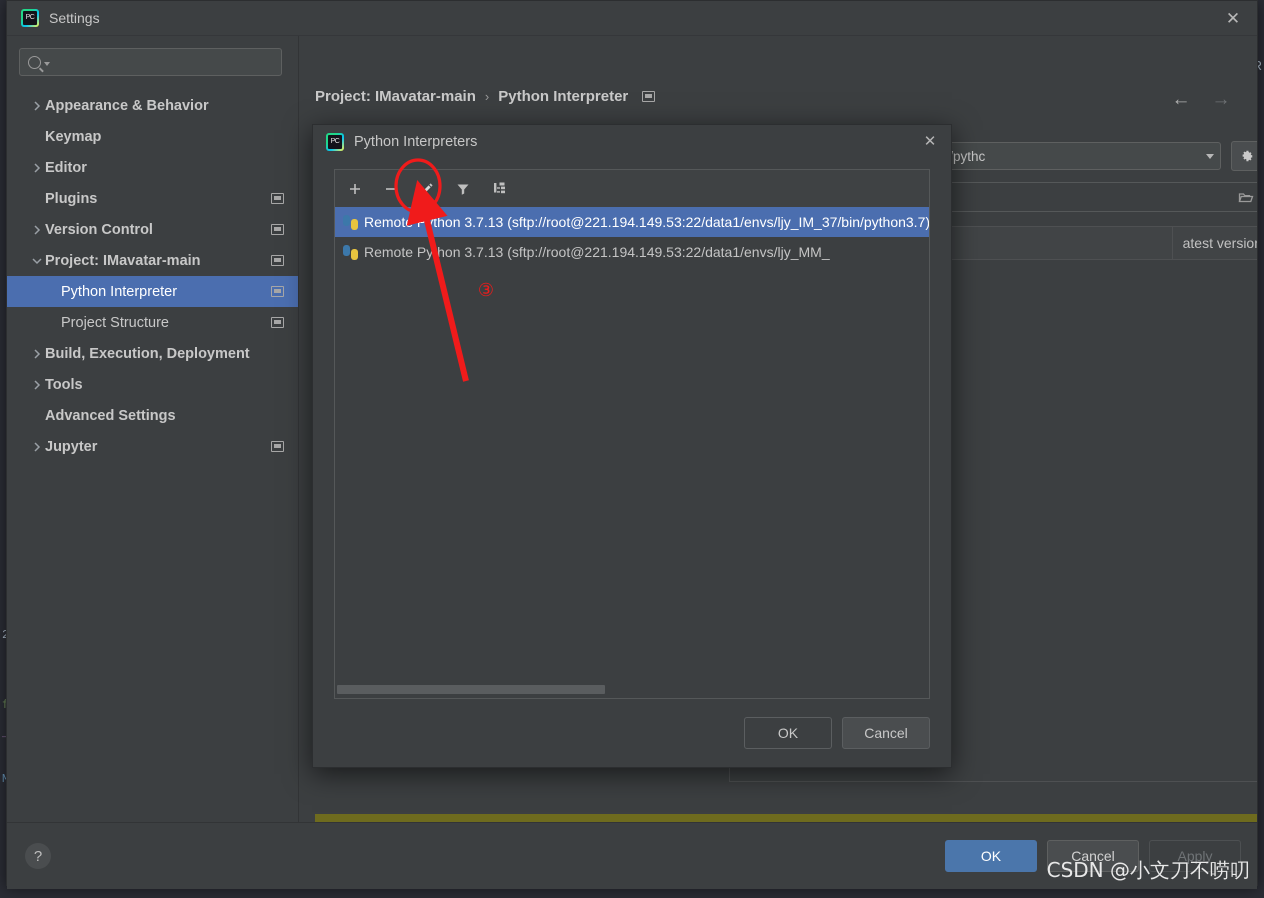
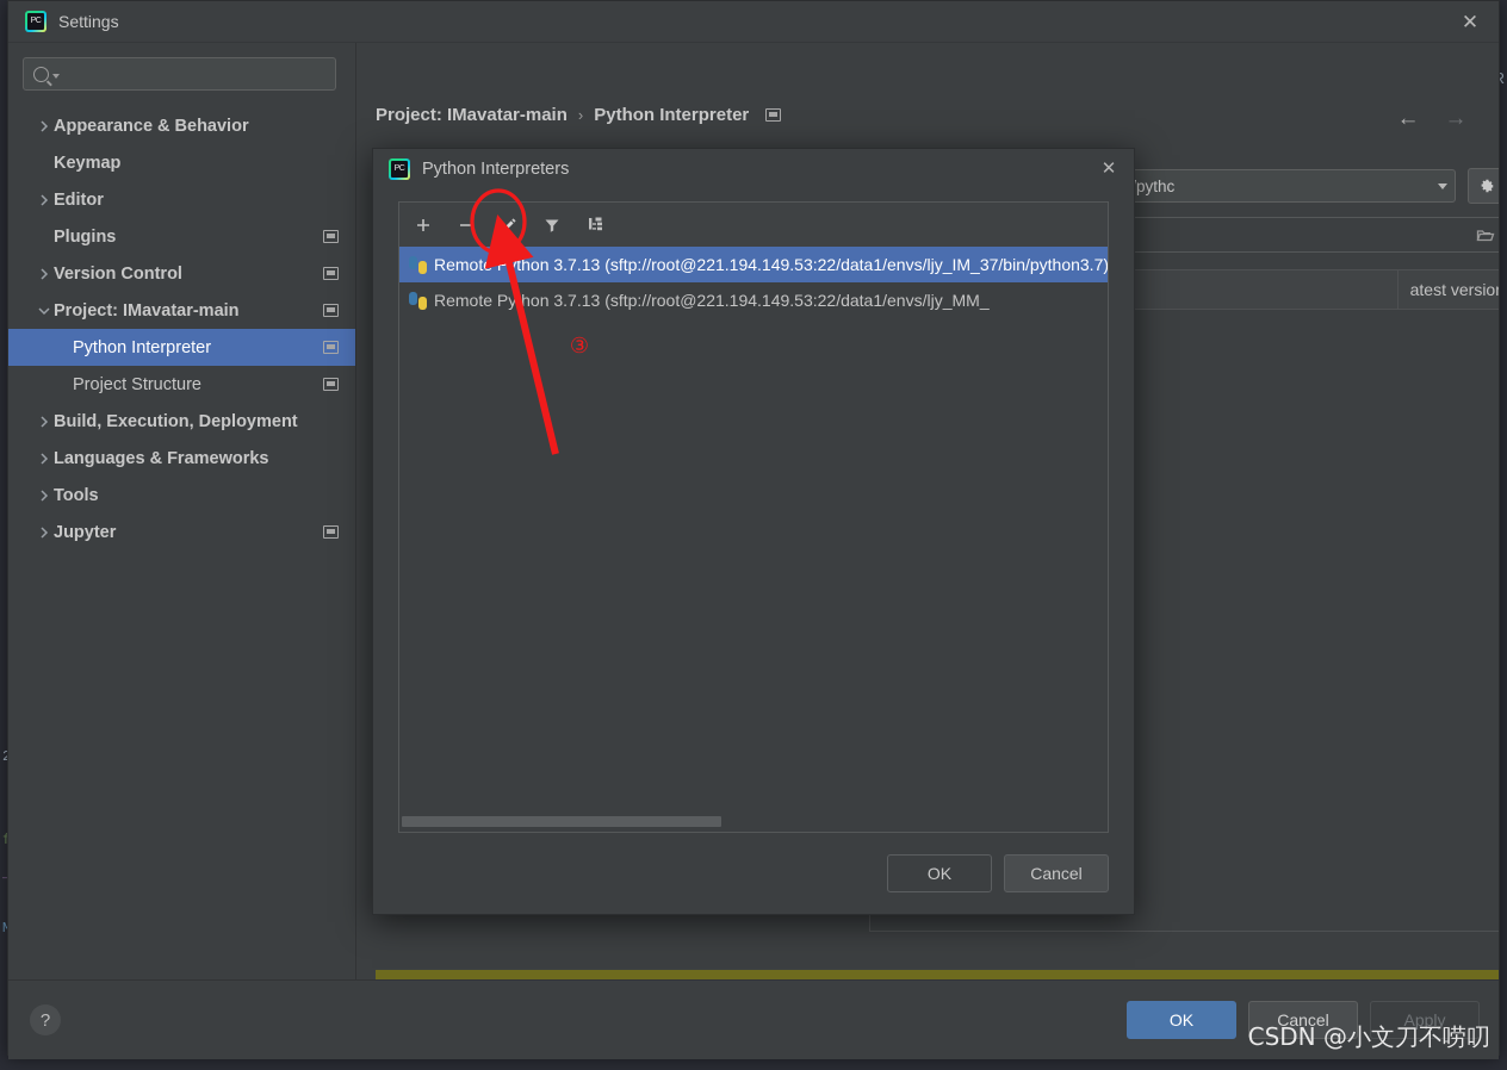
  Settings
  ✕
  Appearance & Behavior
  Keymap
  Editor
  Plugins
  Version Control
  Project: IMavatar-main
  Python Interpreter
  Project Structure
  Build, Execution, Deployment
+ Languages & Frameworks
  Tools
- Advanced Settings
  Jupyter
  Project: IMavatar-main
  ›
  Python Interpreter
  ←
  →
  atest versio
  ?
  OK
  Cancel
  Apply
  Python Interpreters
  ✕
  Remote Pthon 3.7.13 (sftp://root@221.194.149.53:22/data1/envs/ljy_IM_37/bin/python3.7)
  Remote Pyhon 3.7.13 (sftp://root@221.194.149.53:22/data1/envs/ljy_MM_
  OK
  Cancel
  ③
  CSDN @小文刀不唠叨
